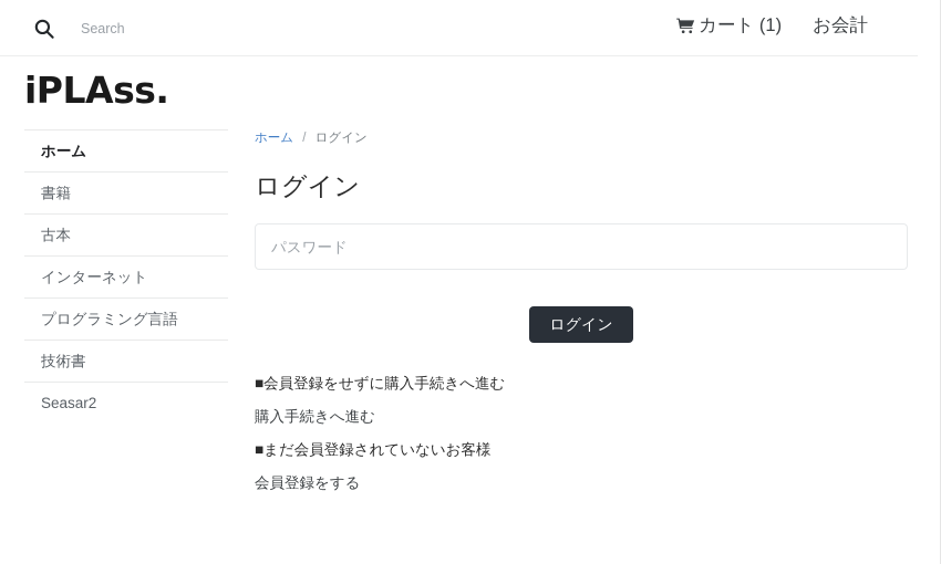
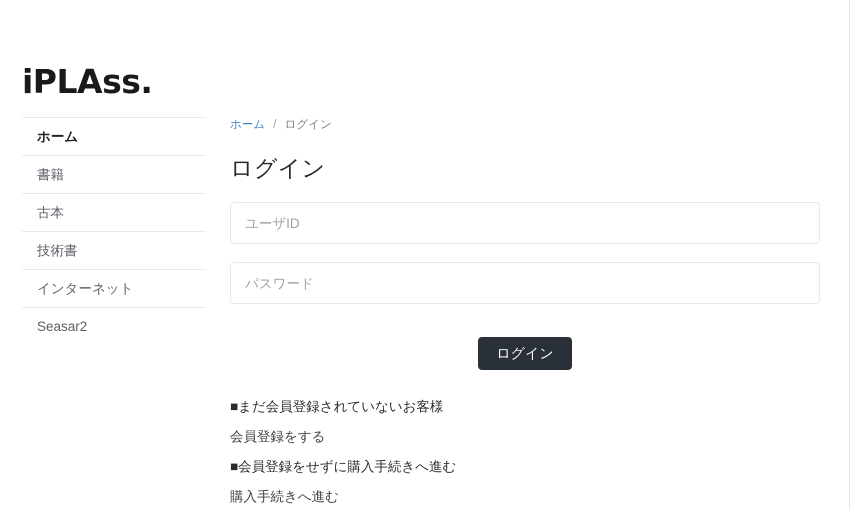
- Search
- カート (1)
- お会計
  iPLAss.
  ホーム
  書籍
  古本
- インターネット
+ 技術書
- プログラミング言語
- 技術書
+ インターネット
  Seasar2
  ホーム / ログイン
  ログイン
+ ユーザID
  パスワード
  ログイン
- ■会員登録をせずに購入手続きへ進む
+ ■まだ会員登録されていないお客様
- 購入手続きへ進む
+ 会員登録をする
- ■まだ会員登録されていないお客様
+ ■会員登録をせずに購入手続きへ進む
- 会員登録をする
+ 購入手続きへ進む
